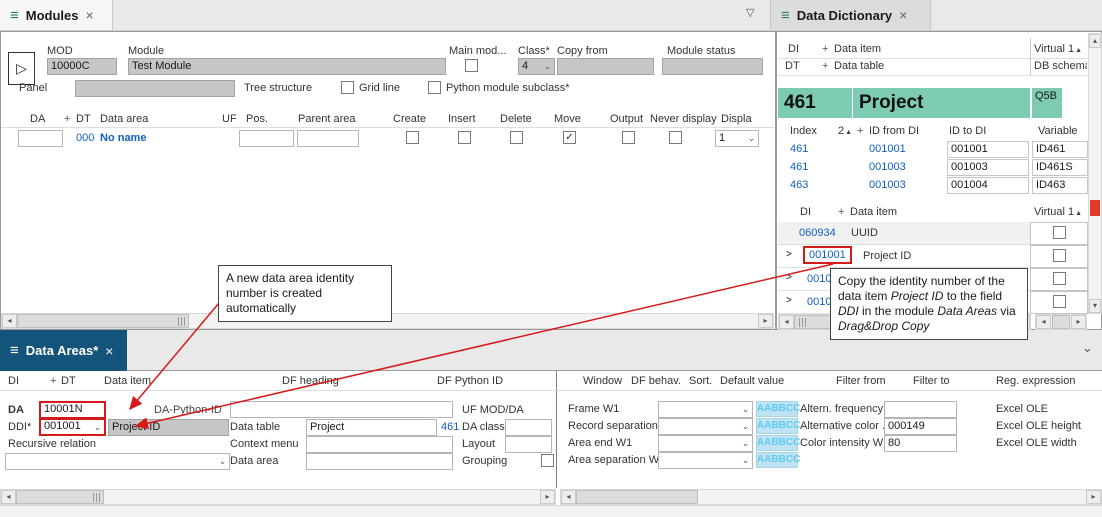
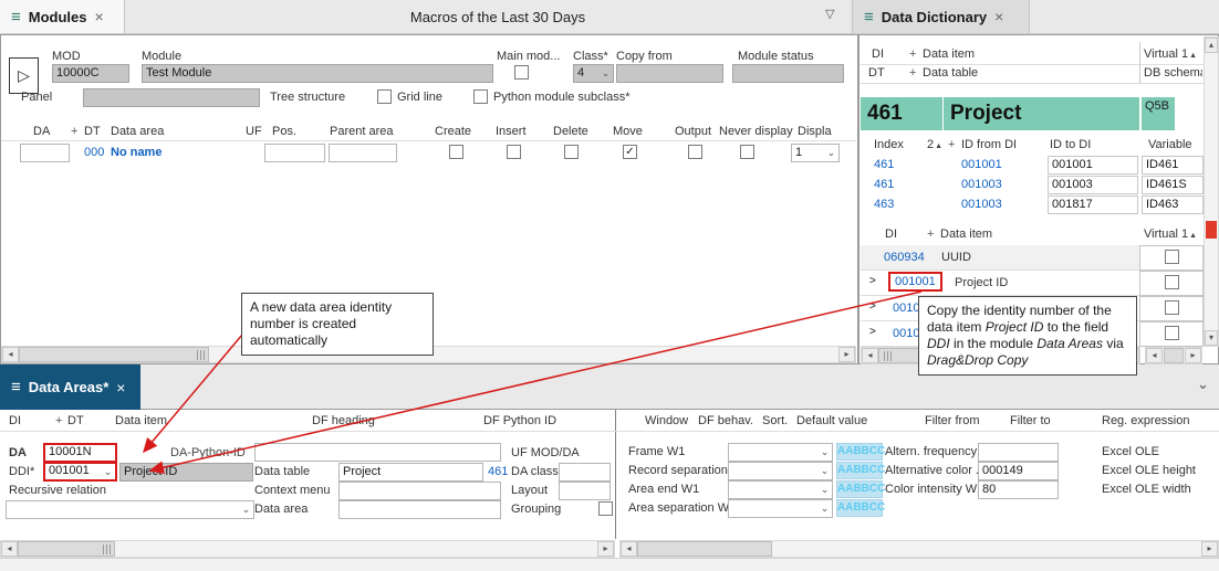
  ≡
  Modules
  ×
+ Macros of the Last 30 Days
  ▽
  ≡
  Data Dictionary
  ×
  ▷
  MOD
  Module
  Main mod...
  Class*
  Copy from
  Module status
  10000C
  Test Module
  4
  ⌄
  Panel
  Tree structure
  Grid line
  Python module subclass*
  DA
  +
  DT
  Data area
  UF
  Pos.
  Parent area
  Create
  Insert
  Delete
  Move
  Output
  Never display
  Displa
  000
  No name
  ✓
  1
  ⌄
  ◂
  ▸
  DI
  +
  Data item
  Virtual 1
  DT
  +
  Data table
  DB schem
  461
  Project
  Q5B
  Index
  +
  ID from DI
  ID to DI
  Variable
  461
  001001
  001001
  ID461
  461
  001003
  001003
  ID461S
  463
  001003
- 001004
+ 001817
  ID463
  DI
  +
  Data item
  Virtual 1
  060934
  UUID
  >
  001001
  Project ID
  >
  0010
  >
  0010
  ▴
  ▾
  ◂
  ◂
  ▸
  ≡
  Data Areas*
  ×
  ⌄
  DI
  +
  DT
  Data item
  DF headig
  DF Python ID
  Window
  DF behav.
  Sort.
  Default value
  Filter from
  Filter to
  Reg. expression
  DA
  10001N
  DA-Pytho-ID
  UF MOD/DA
  DDI*
  001001
  ⌄
  Project ID
  Data table
  Project
  461
  DA class
  Recursive relation
  Context menu
  Layout
  ⌄
  Data area
  Grouping
  Frame W1
  ⌄
  AABBCC
  Altern. frequency
  Excel OLE
  Record separation
  ⌄
  AABBCC
  Alternative color
  000149
  Excel OLE height
  Area end W1
  ⌄
  AABBCC
  Color intensity W
  80
  Excel OLE width
  Area separation W
  ⌄
  AABBCC
  ◂
  ▸
  ◂
  ▸
  A new data area identity number is created automatically
  Copy the identity number of the data item Project ID to the field DDI in the module Data Areas via Drag&Drop Copy
